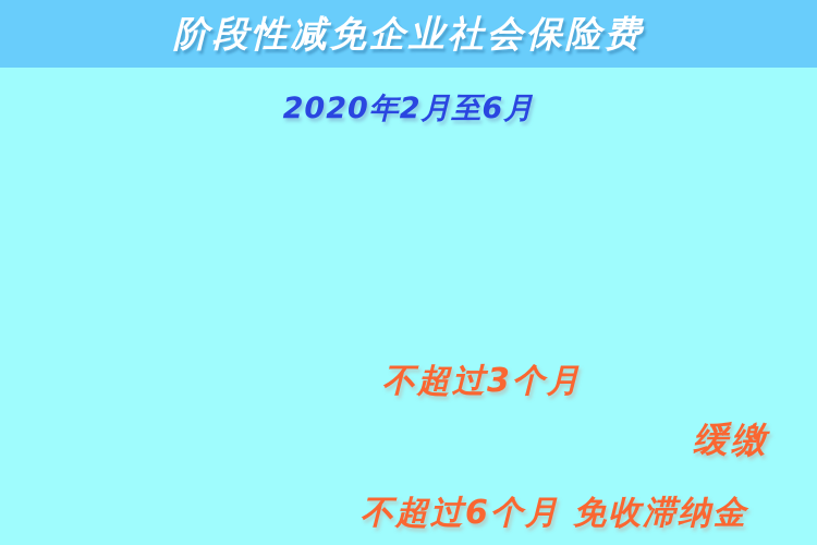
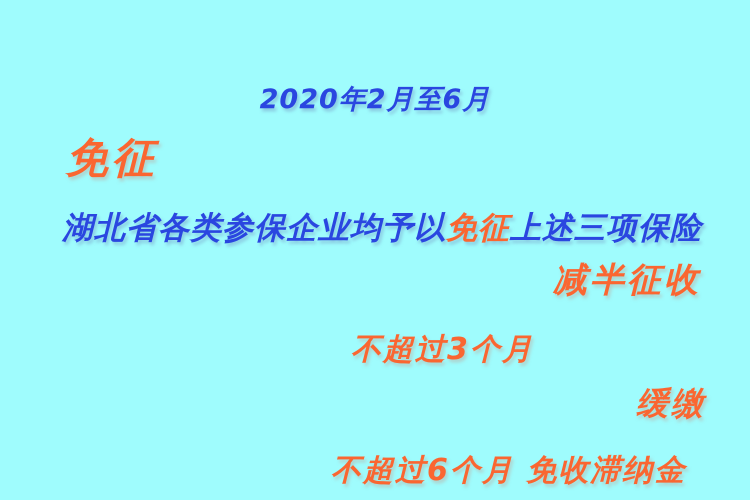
- 阶段性减免企业社会保险费
  2020年2月至6月
+ 免征
+ 湖北省各类参保企业均予以免征上述三项保险
+ 减半征收
  不超过3个月
  缓缴
  不超过6个月 免收滞纳金
